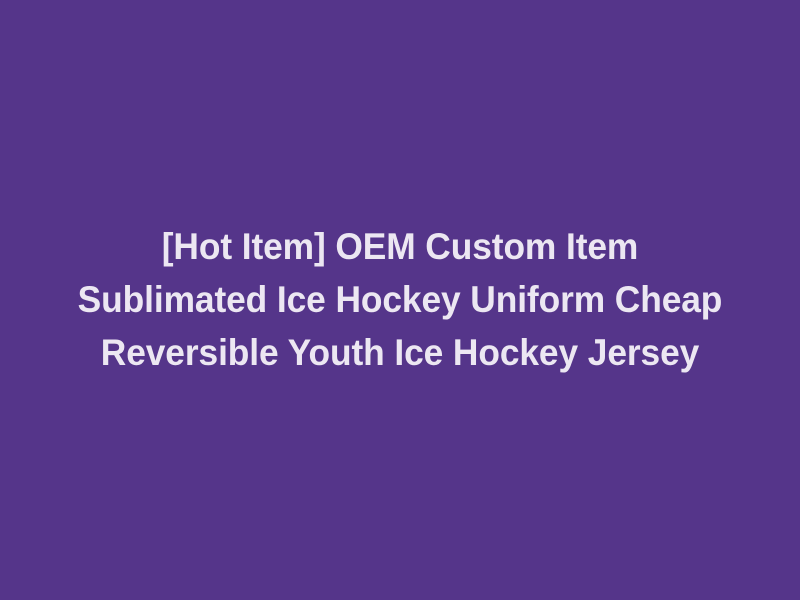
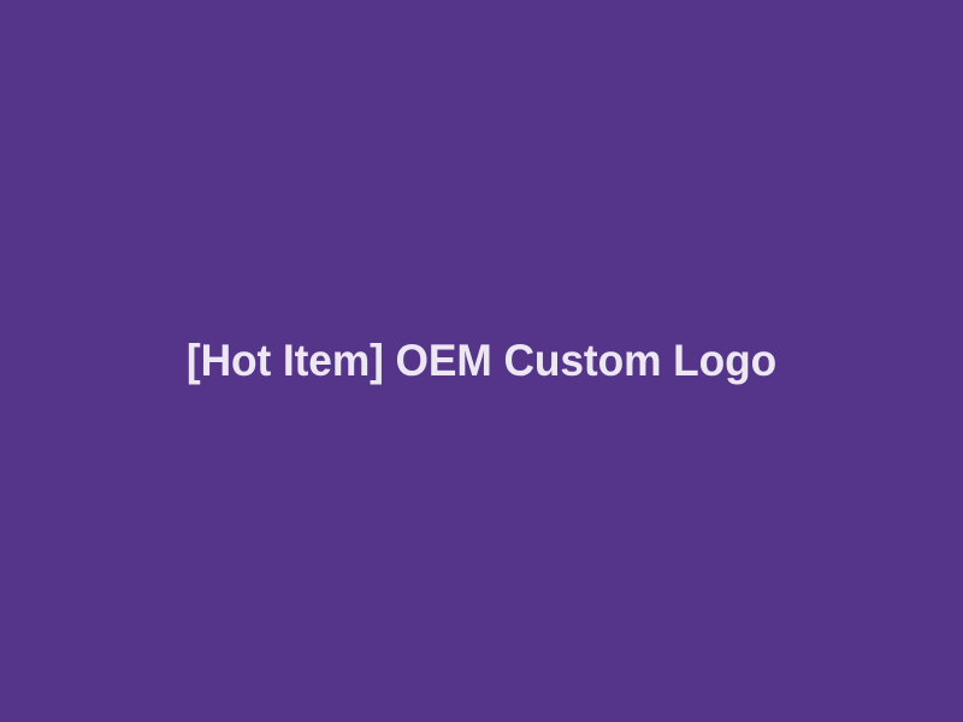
- [Hot Item] OEM Custom Item
+ [Hot Item] OEM Custom Logo
- Sublimated Ice Hockey Uniform Cheap
- Reversible Youth Ice Hockey Jersey
